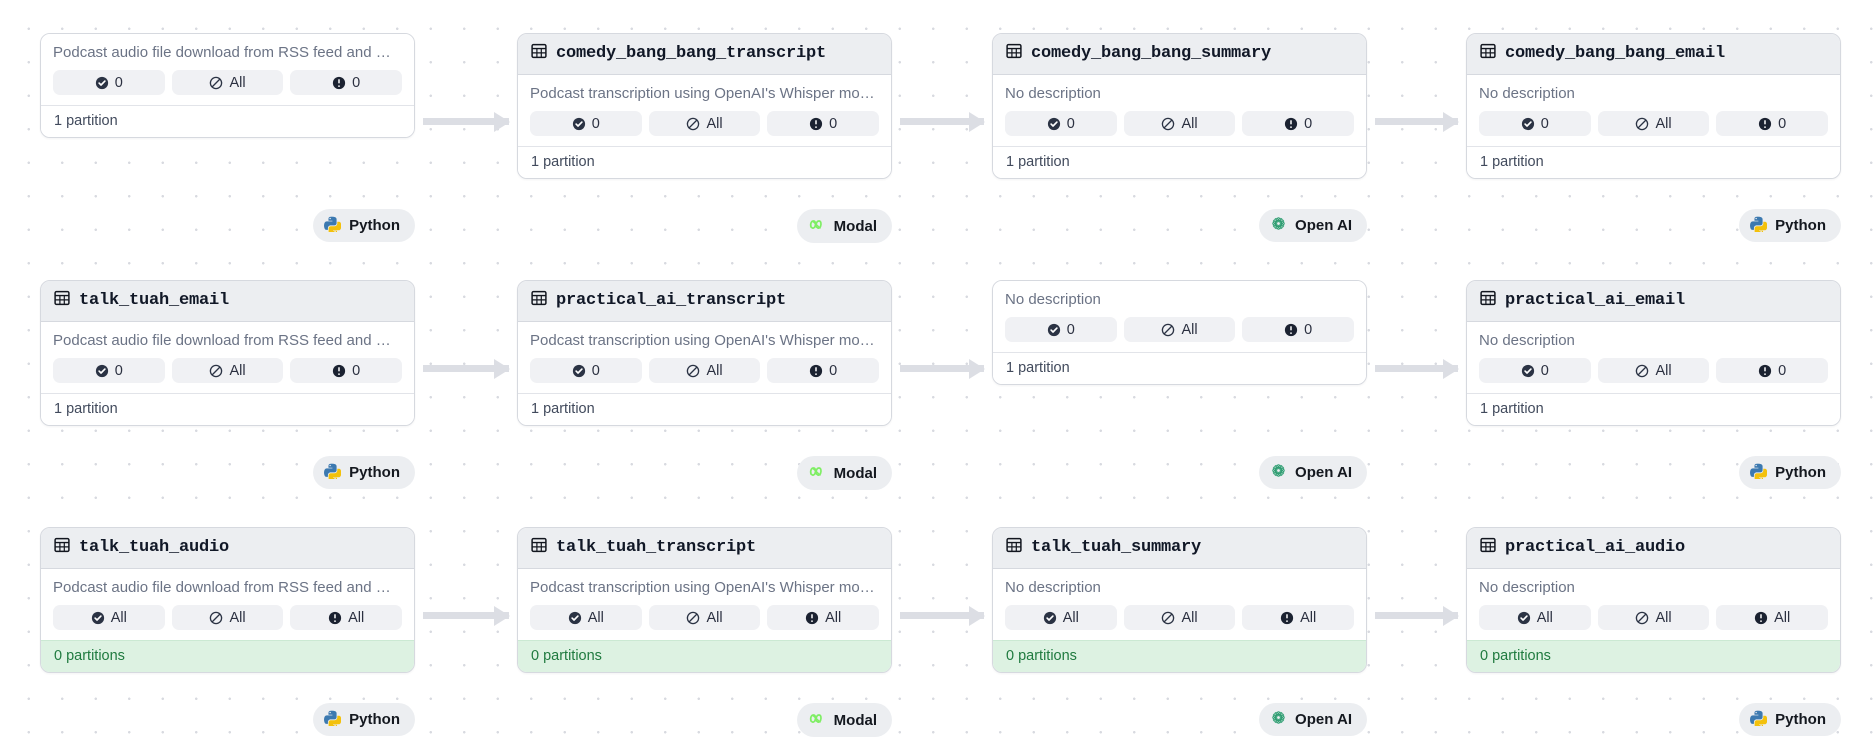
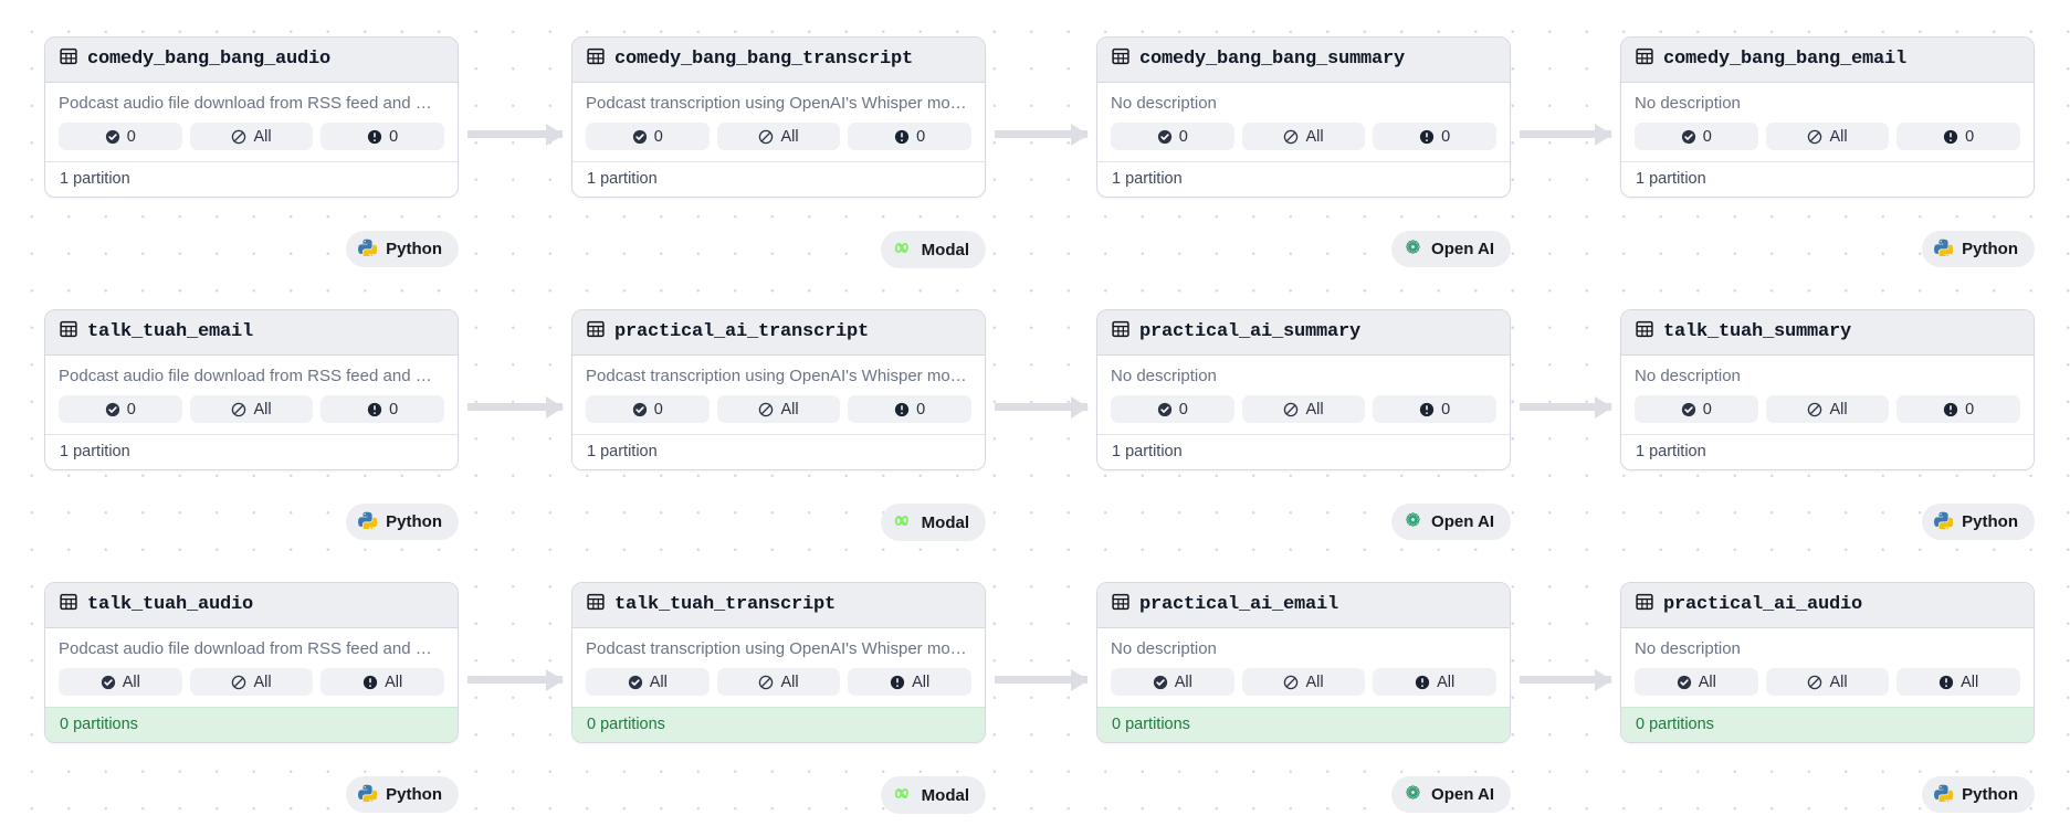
+ comedy_bang_bang_audio
  Podcast audio file download from RSS feed and …
  0
  All
  0
  1 partition
  Python
  comedy_bang_bang_transcript
  Podcast transcription using OpenAI's Whisper mo…
  0
  All
  0
  1 partition
  Modal
  comedy_bang_bang_summary
  No description
  0
  All
  0
  1 partition
  Open AI
  comedy_bang_bang_email
  No description
  0
  All
  0
  1 partition
  Python
  talk_tuah_email
  Podcast audio file download from RSS feed and …
  0
  All
  0
  1 partition
  Python
  practical_ai_transcript
  Podcast transcription using OpenAI's Whisper mo…
  0
  All
  0
  1 partition
  Modal
+ practical_ai_summary
  No description
  0
  All
  0
  1 partition
  Open AI
- practical_ai_email
+ talk_tuah_summary
  No description
  0
  All
  0
  1 partition
  Python
  talk_tuah_audio
  Podcast audio file download from RSS feed and …
  All
  All
  All
  0 partitions
  Python
  talk_tuah_transcript
  Podcast transcription using OpenAI's Whisper mo…
  All
  All
  All
  0 partitions
  Modal
- talk_tuah_summary
+ practical_ai_email
  No description
  All
  All
  All
  0 partitions
  Open AI
  practical_ai_audio
  No description
  All
  All
  All
  0 partitions
  Python
